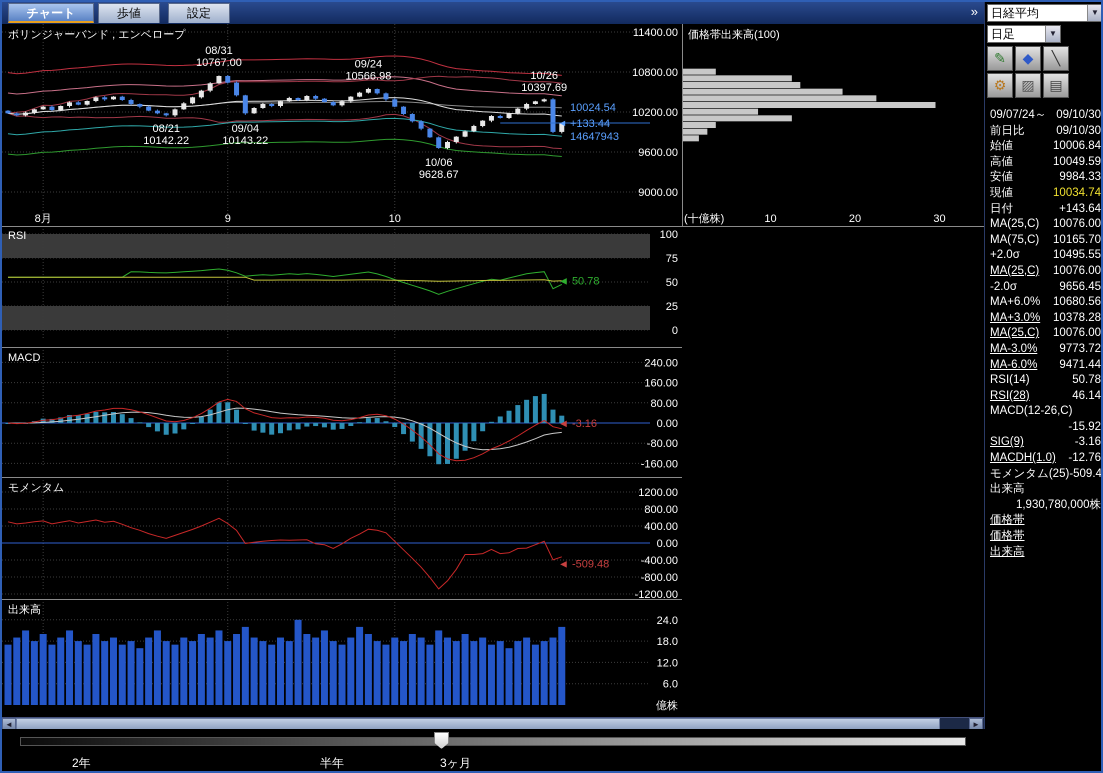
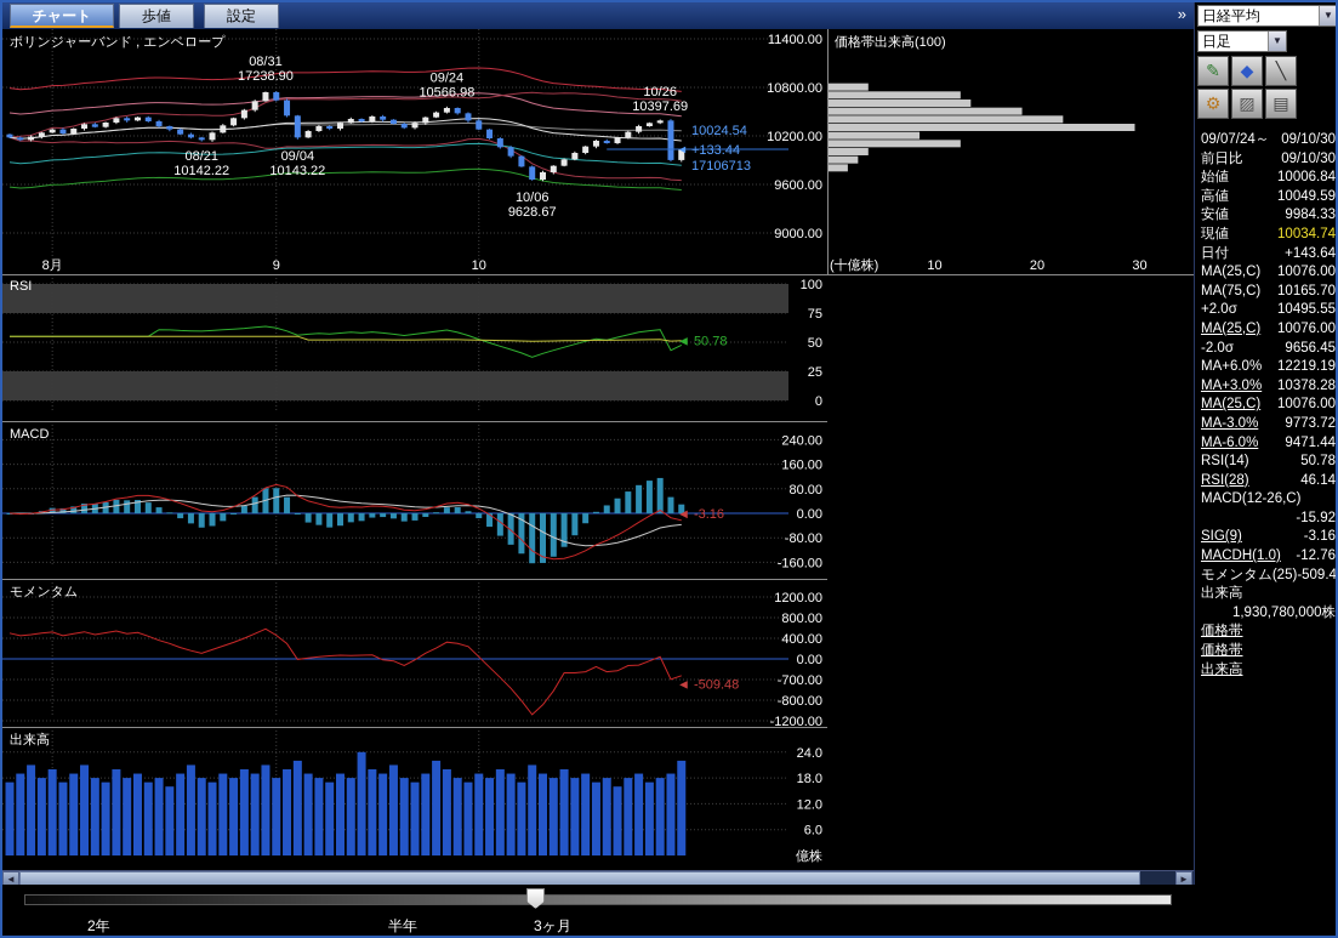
  チャート
  歩値
  設定
  »
  11400.00
  10800.00
  10200.00
  9600.00
  9000.00
  8月
  9
  10
  ◄
  10024.54
  +133.44
- 14647943
+ 17106713
  08/31
- 10767.00
+ 17238.90
  09/24
  10566.98
  10/26
  10397.69
  08/21
  10142.22
  09/04
  10143.22
  10/06
  9628.67
  ボリンジャーバンド , エンベロープ
  価格帯出来高(100)
  (十億株)
  10
  20
  30
  100
  75
  50
  25
  0
  ◄ 50.78
  RSI
  240.00
  160.00
  80.00
  0.00
  -80.00
  -160.00
  ◄ -3.16
  MACD
  1200.00
  800.00
  400.00
  0.00
- -400.00
+ -700.00
  -800.00
  -1200.00
  ◄ -509.48
  モメンタム
  24.0
  18.0
  12.0
  6.0
  億株
  出来高
  ◄
  ►
  日経平均
  ▼
  日足
  ▼
  ✎
  ◆
  ╲
  ⚙
  ▨
  ▤
  09/07/24～
  09/10/30
  前日比
  09/10/30
  始値
  10006.84
  高値
  10049.59
  安値
  9984.33
  現値
  10034.74
  日付
  +143.64
  MA(25,C)
  10076.00
  MA(75,C)
  10165.70
  +2.0σ
  10495.55
  MA(25,C)
  10076.00
  -2.0σ
  9656.45
  MA+6.0%
- 10680.56
+ 12219.19
  MA+3.0%
  10378.28
  MA(25,C)
  10076.00
  MA-3.0%
  9773.72
  MA-6.0%
  9471.44
  RSI(14)
  50.78
  RSI(28)
  46.14
  MACD(12-26,C)
  -15.92
  SIG(9)
  -3.16
  MACDH(1.0)
  -12.76
  モメンタム(25)
  -509.4
  出来高
  1,930,780,000株
  価格帯
  価格帯
  出来高
  2年
  半年
  3ヶ月
